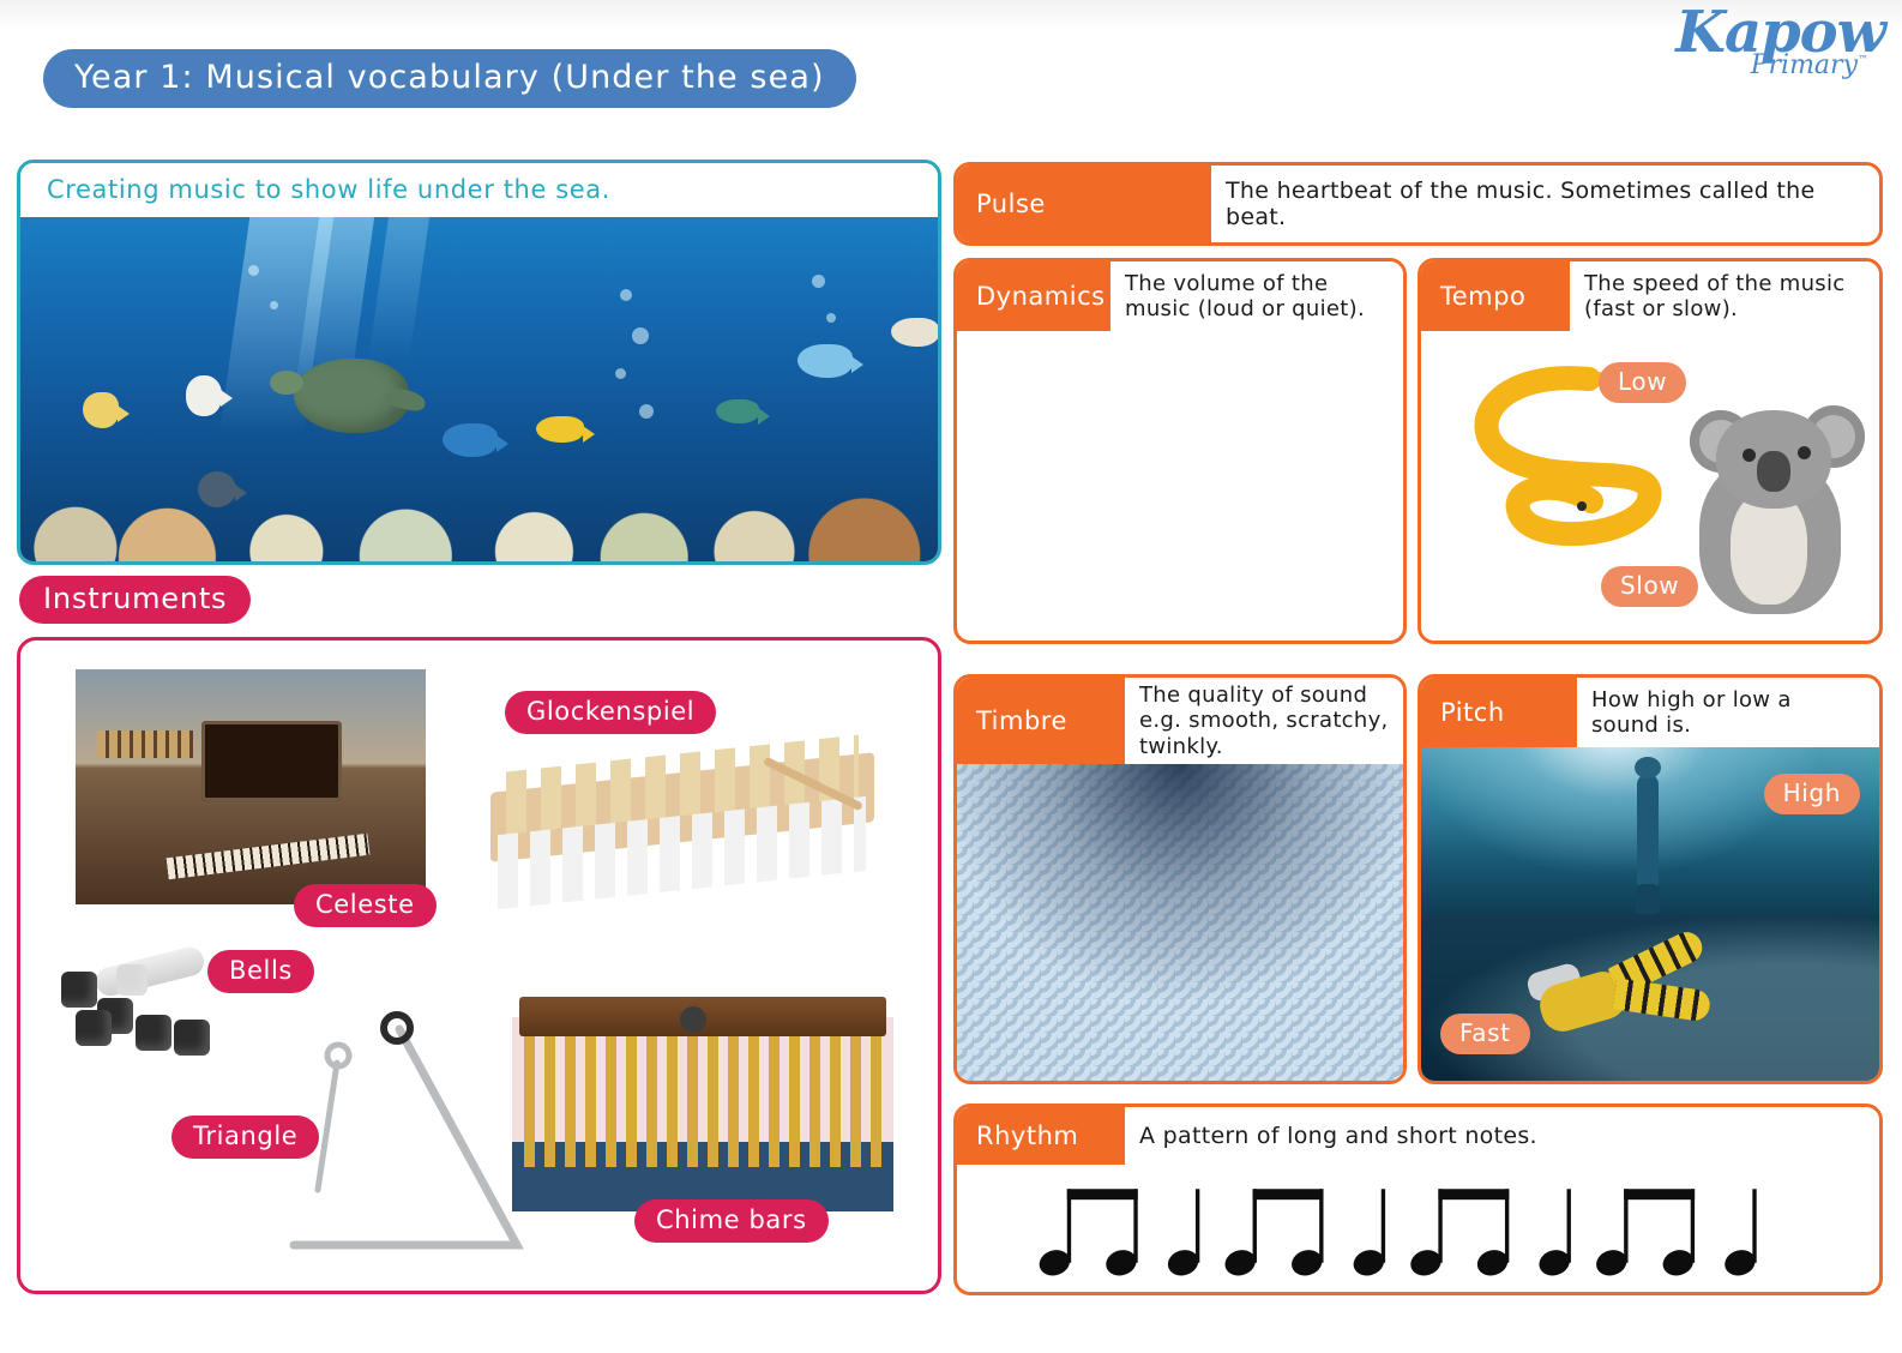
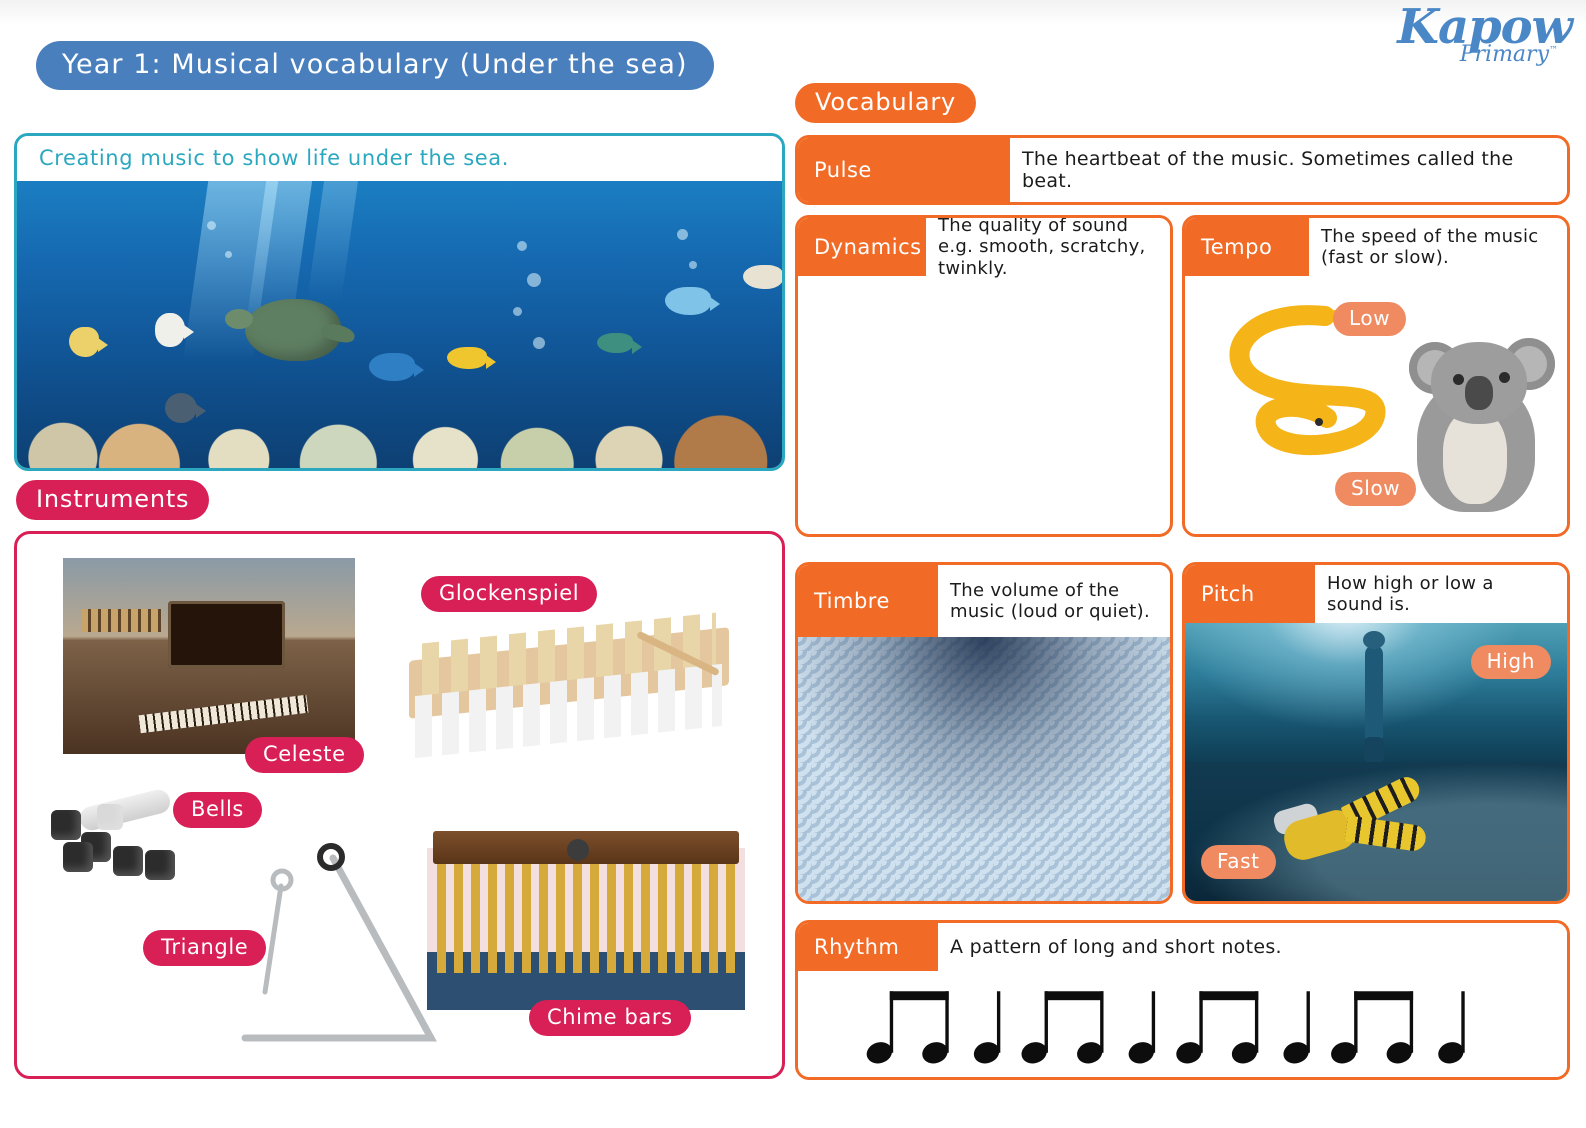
  Kapow
  Primary™
  Year 1: Musical vocabulary (Under the sea)
  Creating music to show life under the sea.
  Instruments
  Celeste
  Glockenspiel
  Bells
  Triangle
  Chime bars
+ Vocabulary
  Pulse
  The heartbeat of the music. Sometimes called the beat.
  Dynamics
- The volume of the music (loud or quiet).
+ The quality of sound e.g. smooth, scratchy, twinkly.
  Tempo
  The speed of the music (fast or slow).
  Low
  Slow
  Timbre
- The quality of sound e.g. smooth, scratchy, twinkly.
+ The volume of the music (loud or quiet).
  Pitch
  How high or low a sound is.
  High
  Fast
  Rhythm
  A pattern of long and short notes.
